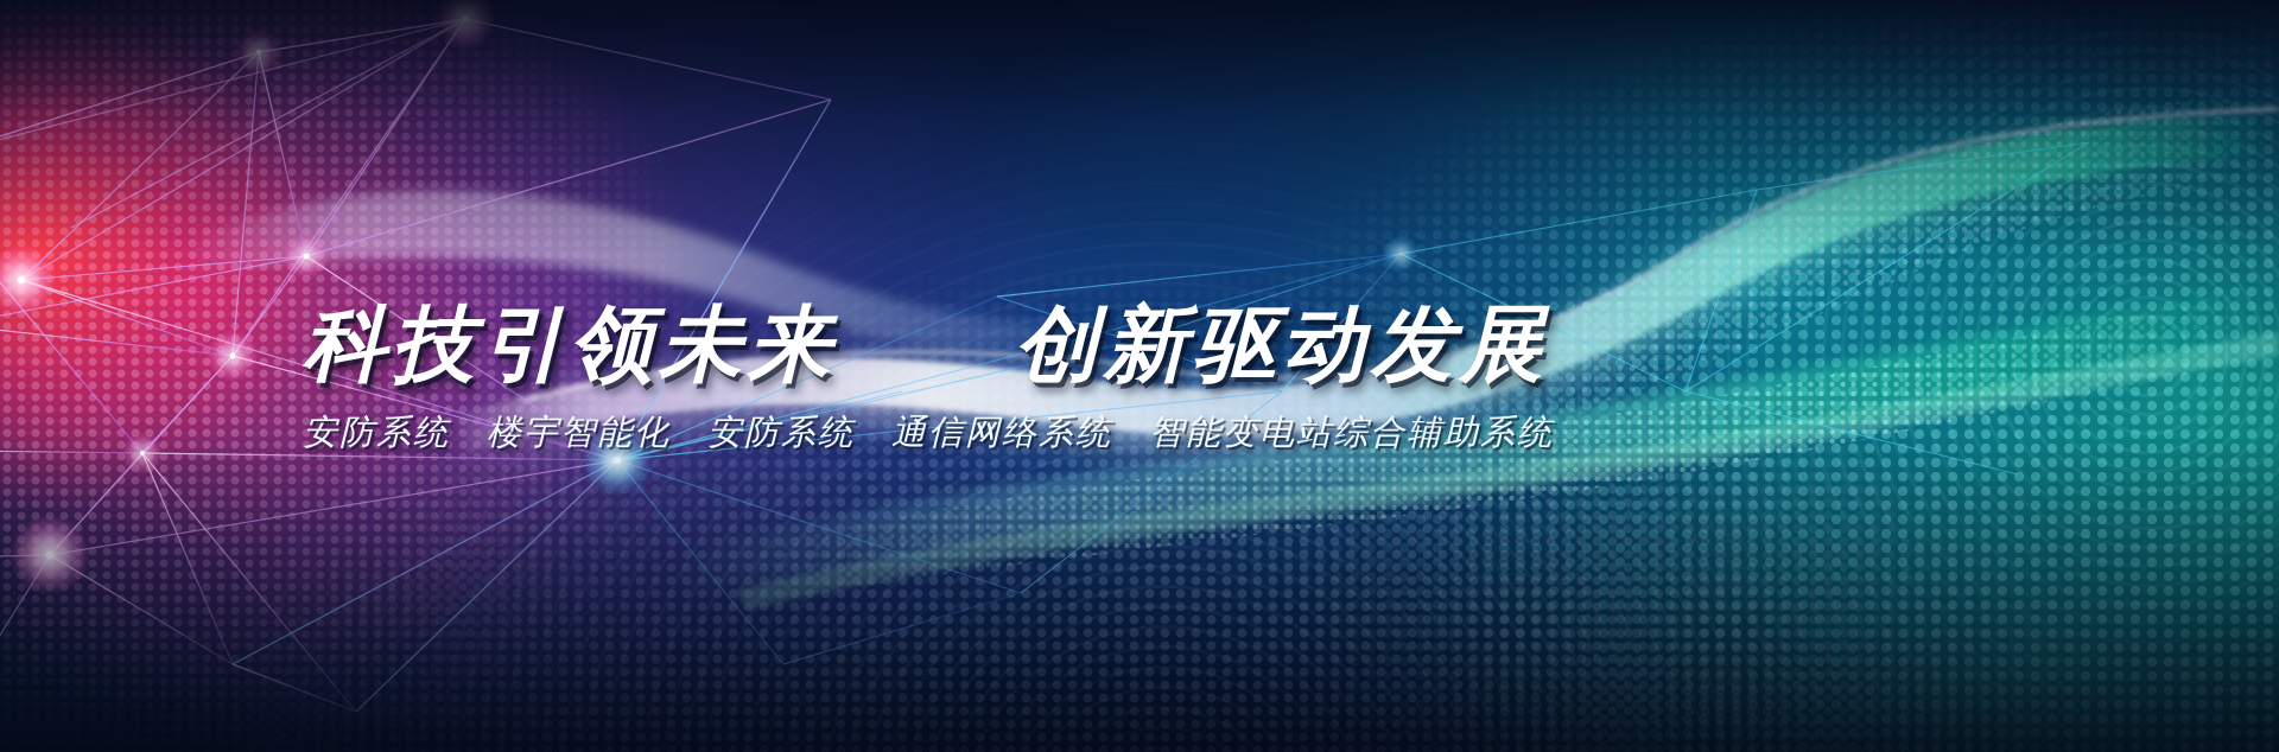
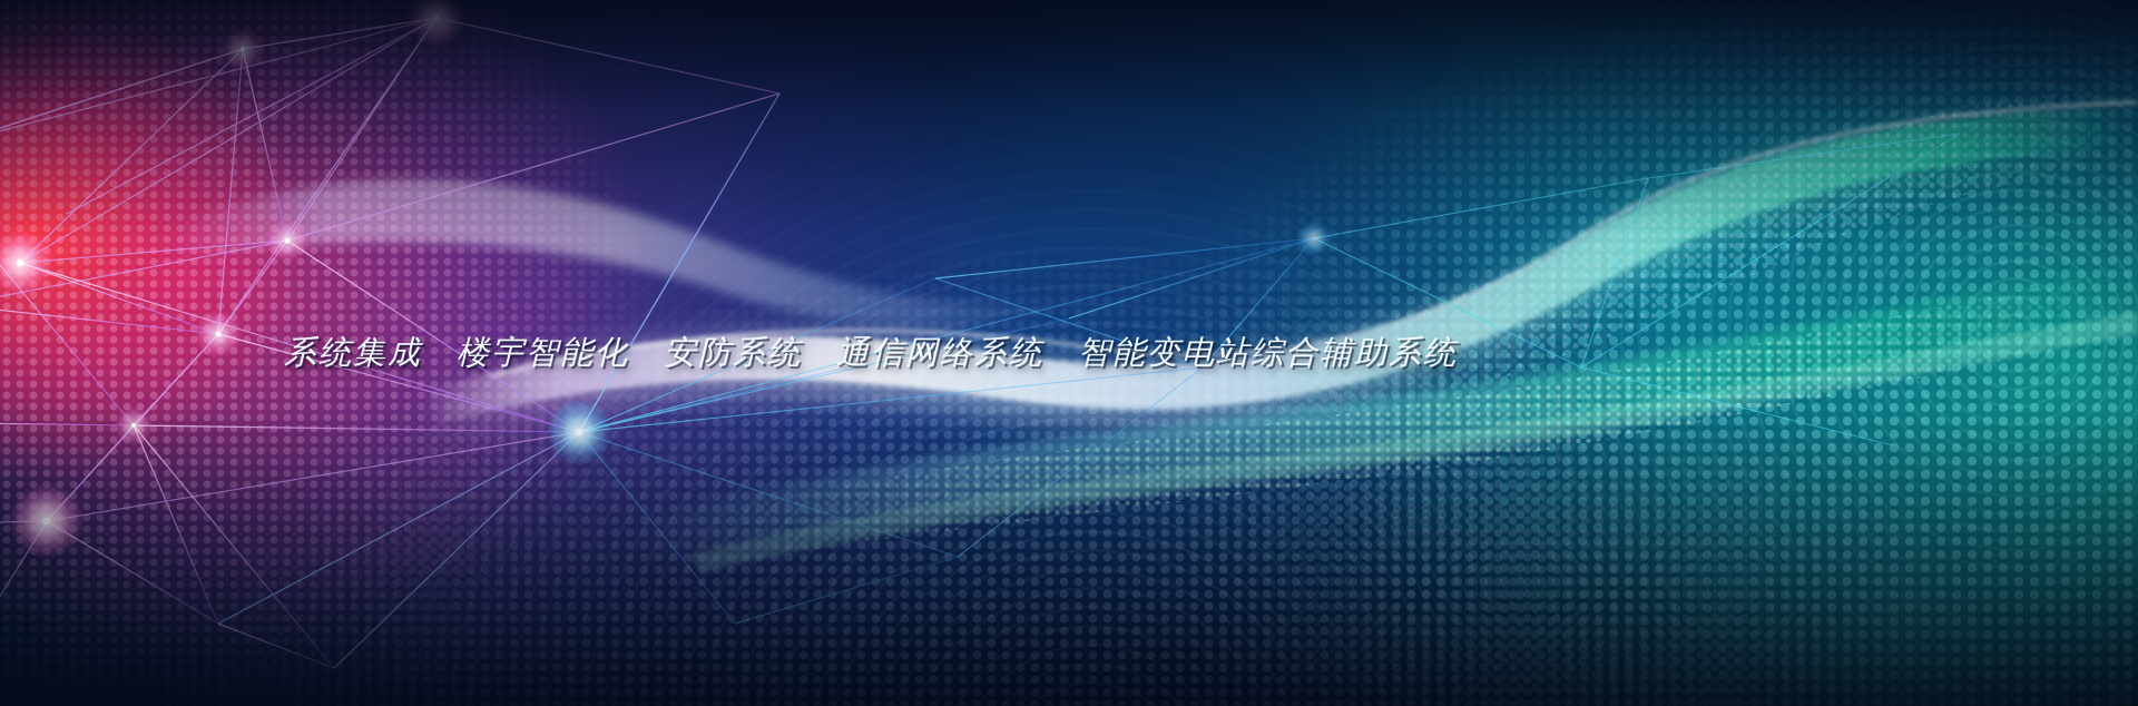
- 科技引领未来 创新驱动发展
- 安防系统 楼宇智能化 安防系统 通信网络系统 智能变电站综合辅助系统
+ 系统集成 楼宇智能化 安防系统 通信网络系统 智能变电站综合辅助系统
